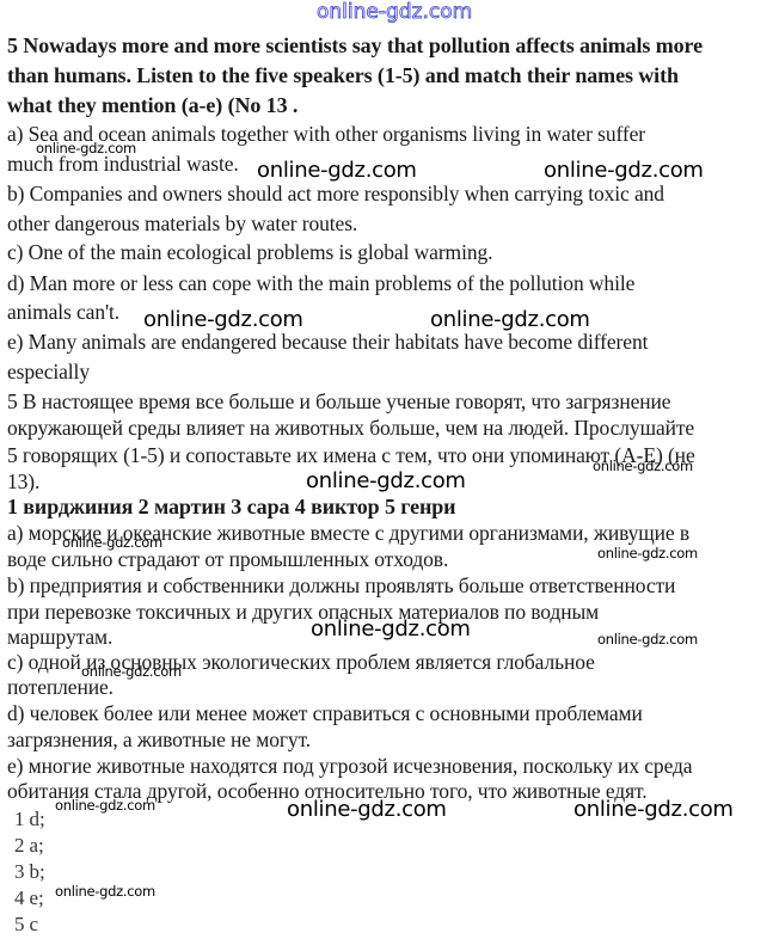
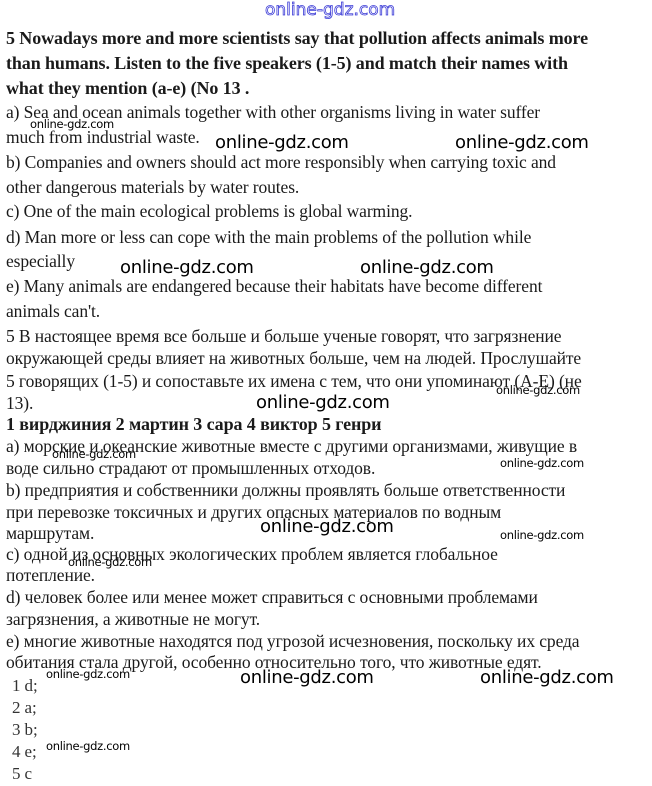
  online-gdz.com
  5 Nowadays more and more scientists say that pollution affects animals more
  than humans. Listen to the five speakers (1-5) and match their names with
  what they mention (a-e) (No 13 .
  a) Sea and ocean animals together with other organisms living in water suffer
  much from industrial waste.
  b) Companies and owners should act more responsibly when carrying toxic and
  other dangerous materials by water routes.
  c) One of the main ecological problems is global warming.
  d) Man more or less can cope with the main problems of the pollution while
- animals can't.
+ especially
  e) Many animals are endangered because their habitats have become different
- especially
+ animals can't.
  5 В настоящее время все больше и больше ученые говорят, что загрязнение
  окружающей среды влияет на животных больше, чем на людей. Прослушайте
  5 говорящих (1-5) и сопоставьте их имена с тем, что они упоминают (А-Е) (не
  13).
  1 вирджиния 2 мартин 3 сара 4 виктор 5 генри
  a) морские и океанские животные вместе с другими организмами, живущие в
  воде сильно страдают от промышленных отходов.
  b) предприятия и собственники должны проявлять больше ответственности
  при перевозке токсичных и других опасных материалов по водным
  маршрутам.
  c) одной из основных экологических проблем является глобальное
  потепление.
  d) человек более или менее может справиться с основными проблемами
  загрязнения, а животные не могут.
  e) многие животные находятся под угрозой исчезновения, поскольку их среда
  обитания стала другой, особенно относительно того, что животные едят.
  1 d;
  2 a;
  3 b;
  4 e;
  5 c
  online-gdz.com
  online-gdz.com
  online-gdz.com
  online-gdz.com
  online-gdz.com
  online-gdz.com
  online-gdz.com
  online-gdz.com
  online-gdz.com
  online-gdz.com
  online-gdz.com
  online-gdz.com
  online-gdz.com
  online-gdz.com
  online-gdz.com
  online-gdz.com
